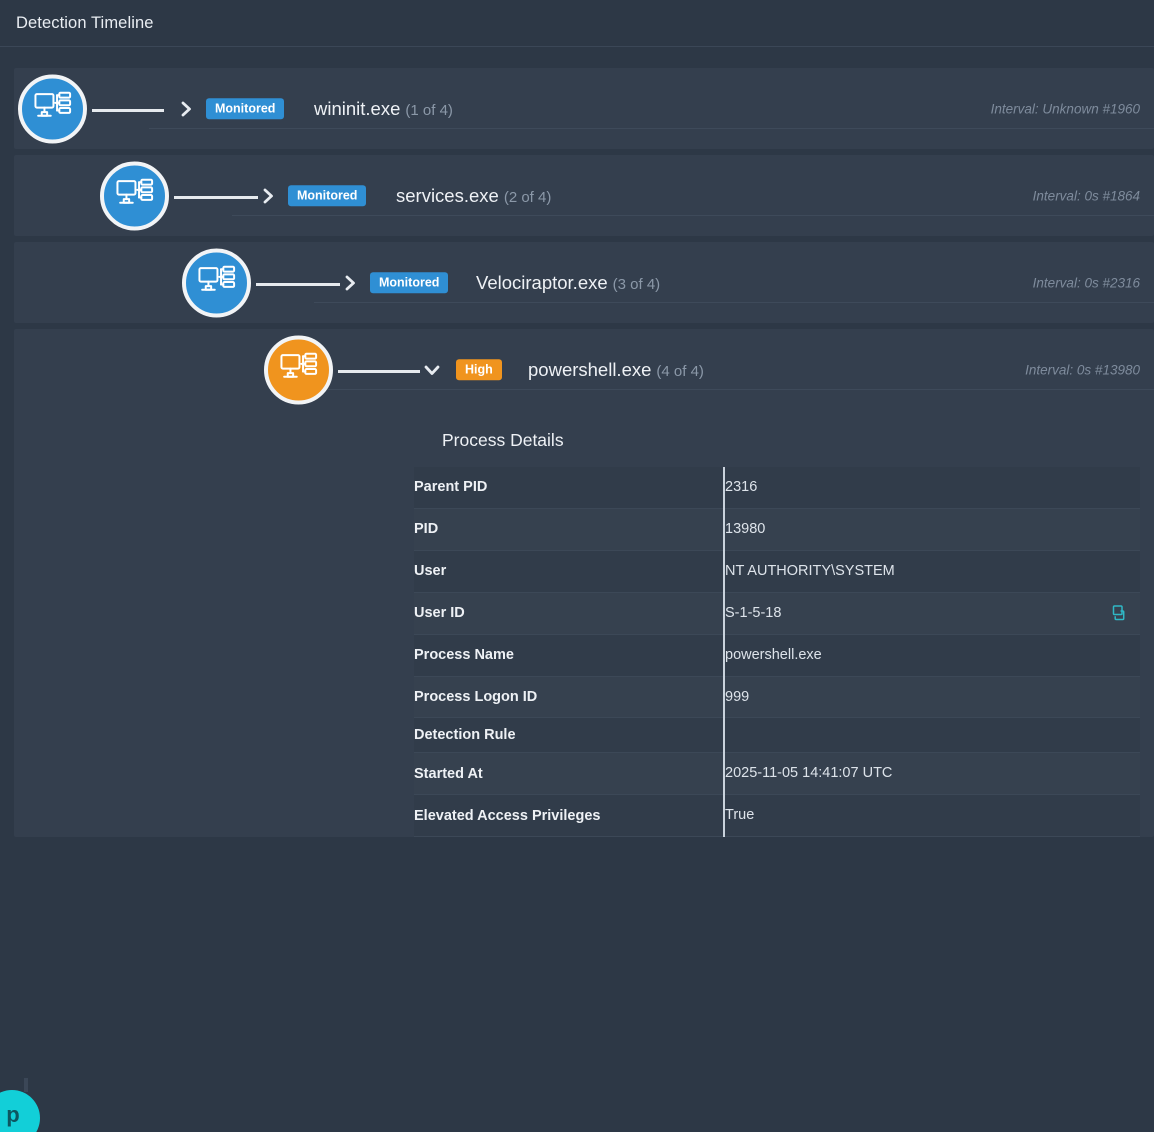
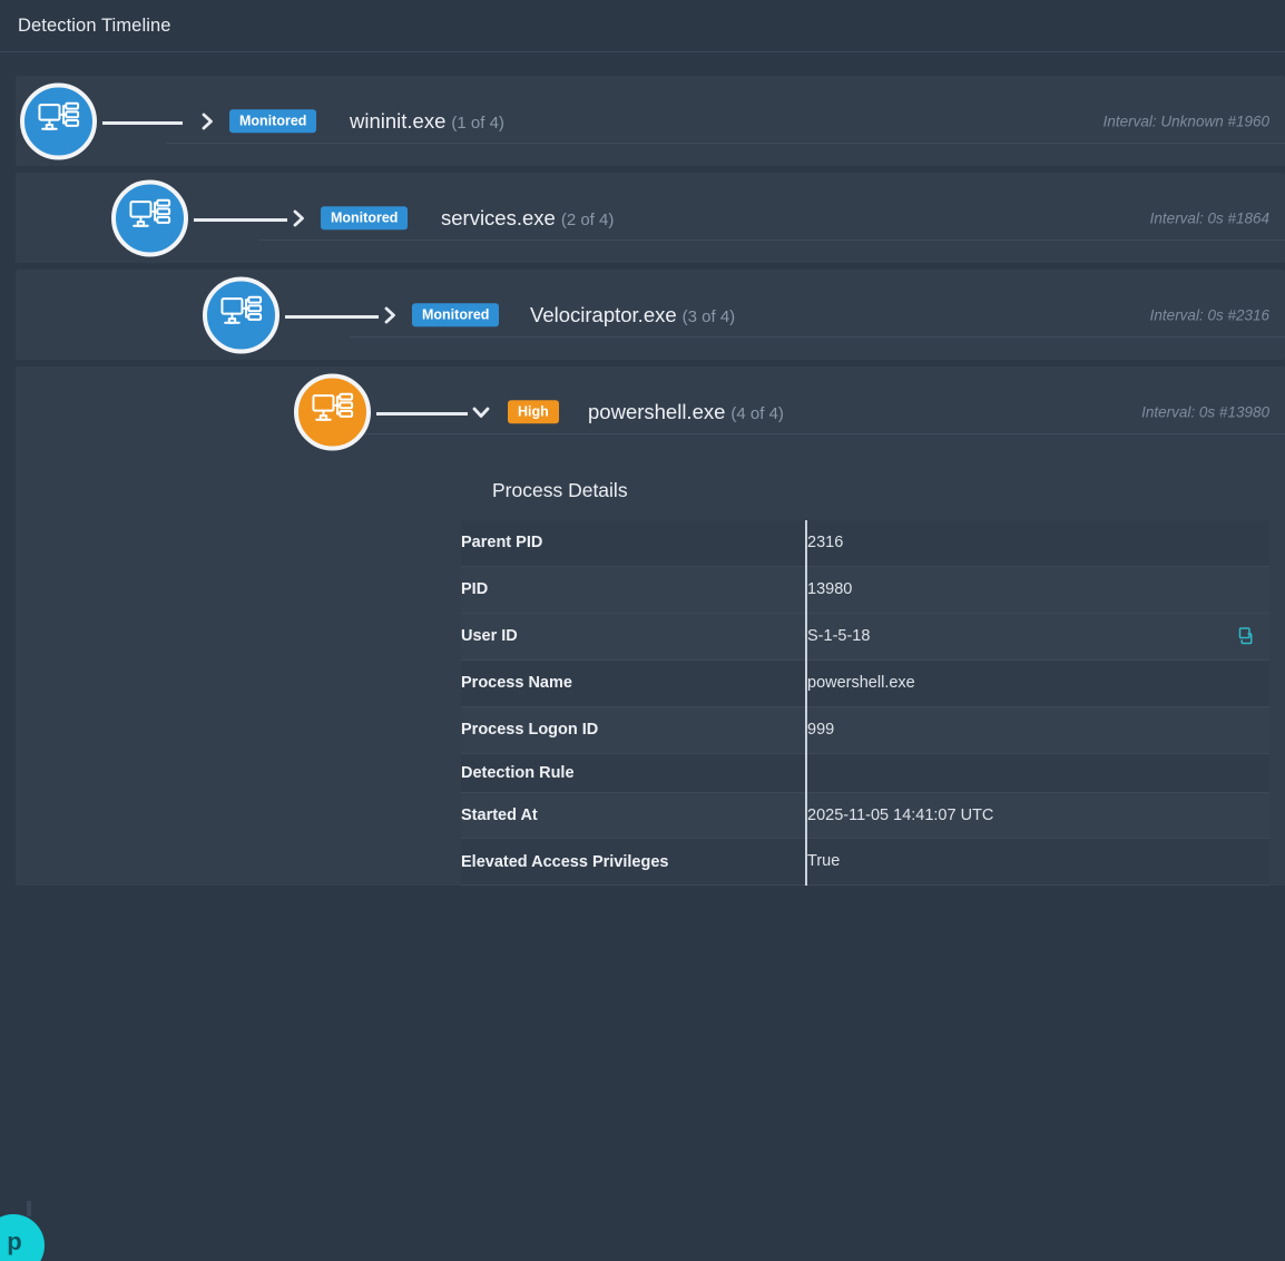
  Detection Timeline
  Monitored
  wininit.exe (1 of 4)
  Interval: Unknown #1960
  Monitored
  services.exe (2 of 4)
  Interval: 0s #1864
  Monitored
  Velociraptor.exe (3 of 4)
  Interval: 0s #2316
  High
  powershell.exe (4 of 4)
  Interval: 0s #13980
  Process Details
  Parent PID	2316
  PID	13980
- User	NT AUTHORITY\SYSTEM
  User ID	S-1-5-18
  Process Name	powershell.exe
  Process Logon ID	999
  Detection Rule
  Started At	2025-11-05 14:41:07 UTC
  Elevated Access Privileges	True
  p
